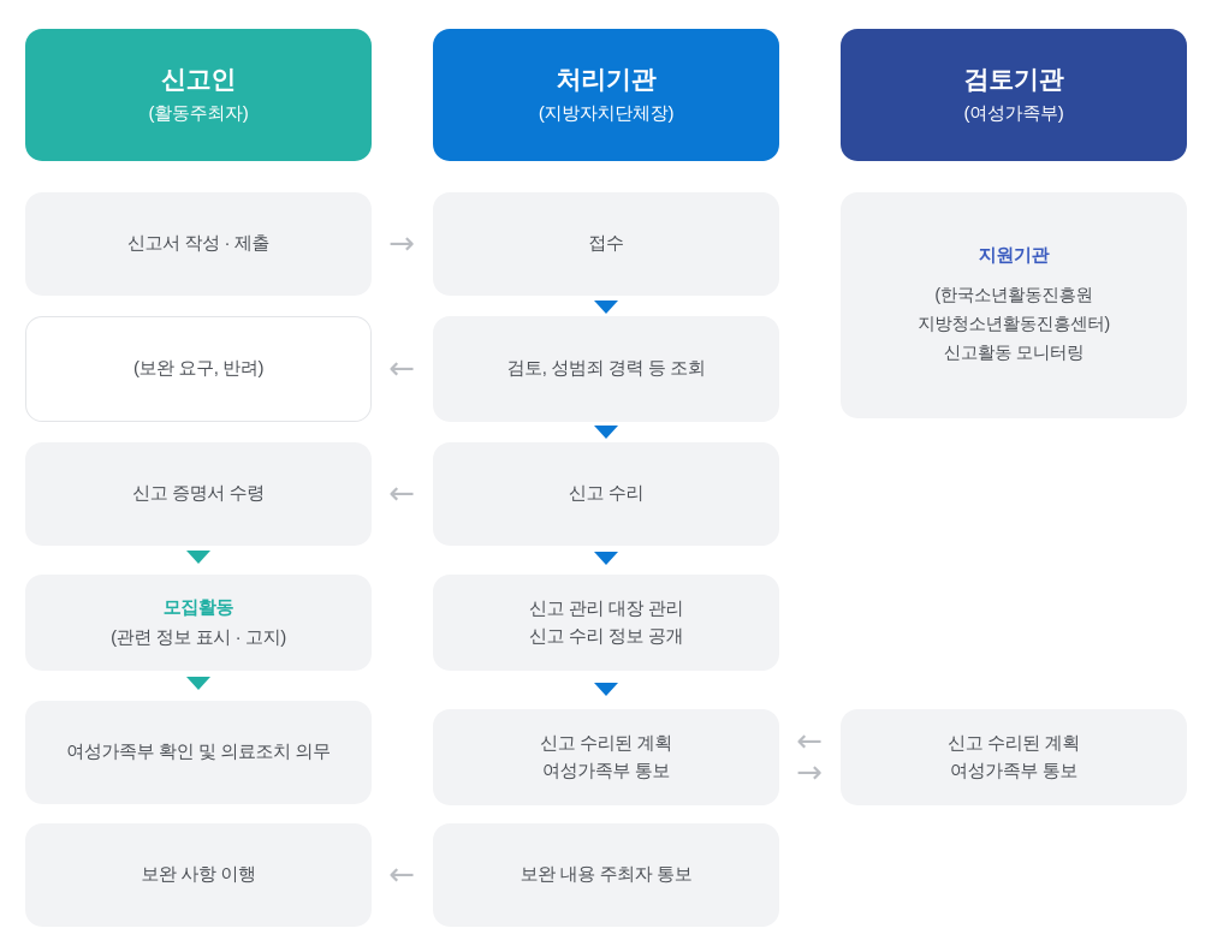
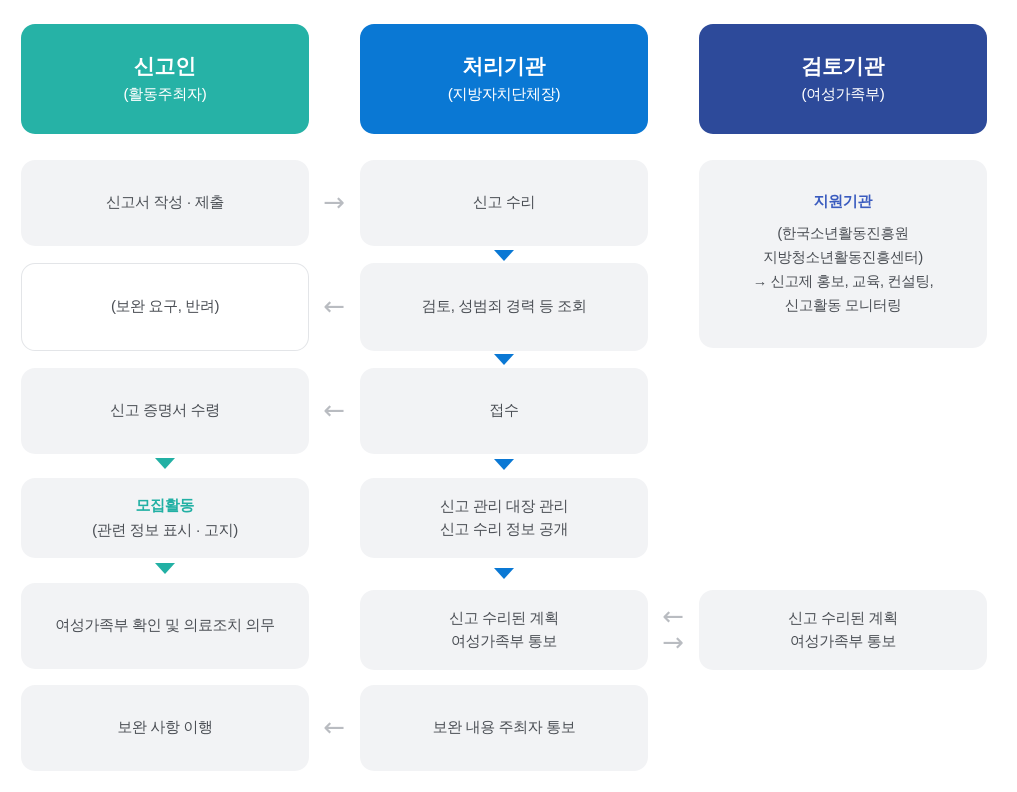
  신고인
  (활동주최자)
  처리기관
  (지방자치단체장)
  검토기관
  (여성가족부)
  신고서 작성 · 제출
  (보완 요구, 반려)
  신고 증명서 수령
  모집활동
  (관련 정보 표시 · 고지)
  여성가족부 확인 및 의료조치 의무
  보완 사항 이행
- 접수
+ 신고 수리
  검토, 성범죄 경력 등 조회
- 신고 수리
+ 접수
  신고 관리 대장 관리
  신고 수리 정보 공개
  신고 수리된 계획
  여성가족부 통보
  보완 내용 주최자 통보
  지원기관
  (한국소년활동진흥원
  지방청소년활동진흥센터)
+ → 신고제 홍보, 교육, 컨설팅,
  신고활동 모니터링
  신고 수리된 계획
  여성가족부 통보
  →
  ←
  ←
  ←
  ←
  →
